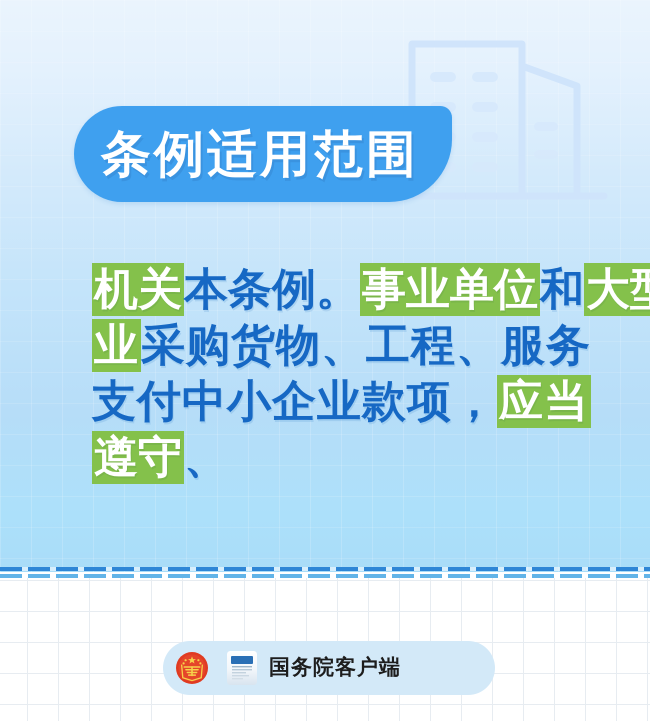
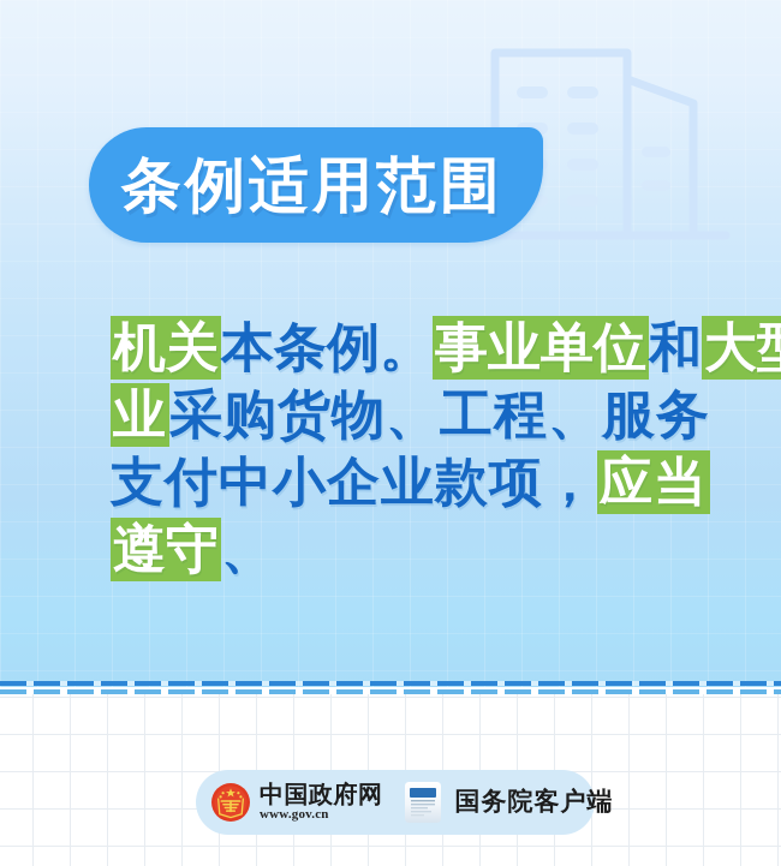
  条例适用范围
  机关本条例。事业单位和大
  业采购货物、工程、服务
  支付中小企业款项，应当
  遵守、
+ 中国政府网
+ www.gov.cn
  国务院客户端
